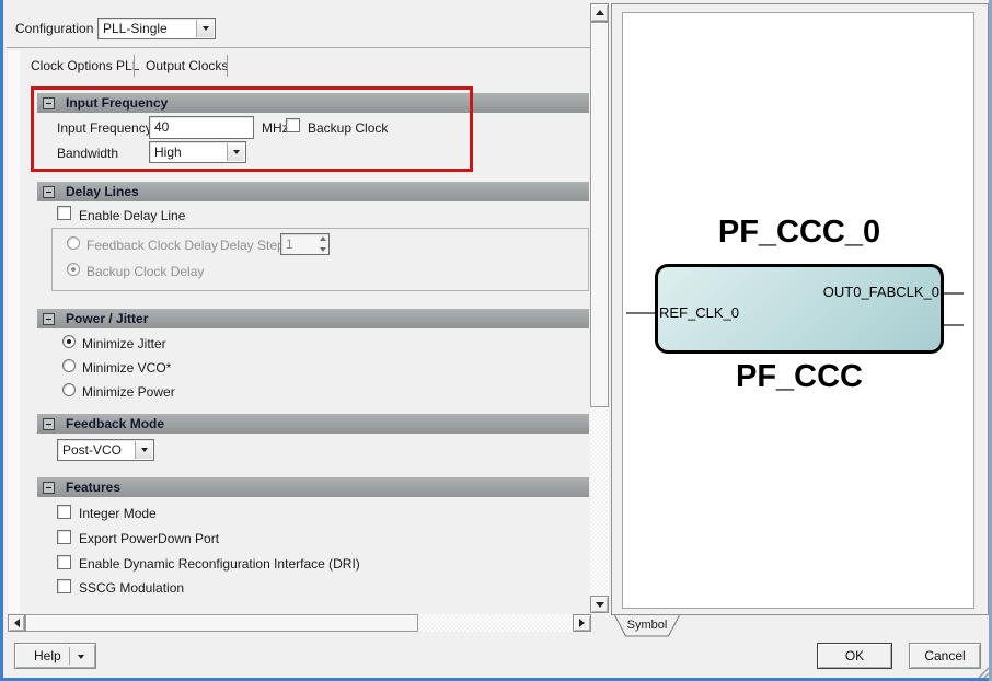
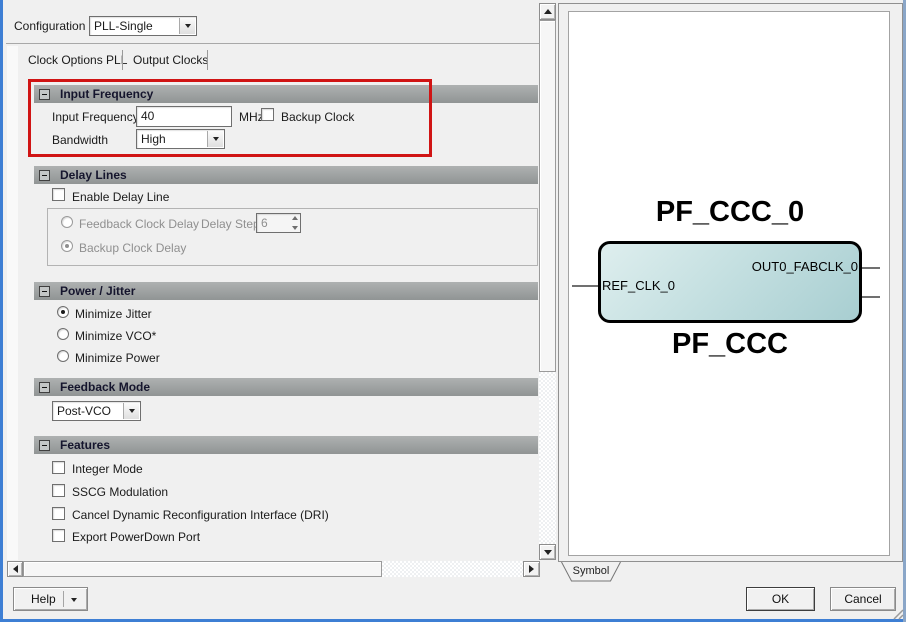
  Configuration
  PLL-Single
  Clock Options PLL
  Output Clocks
  Input Frequency
  Input Frequenc
  40
  Backup Clock
  Bandwidth
  High
  Delay Lines
  Enable Delay Line
  Feedback Clock Delay
  Delay Ste
- 1
+ 6
  Backup Clock Delay
  Power / Jitter
  Minimize Jitter
  Minimize VCO*
  Minimize Power
  Feedback Mode
  Post-VCO
  Features
  Integer Mode
- Export PowerDown Port
+ SSCG Modulation
- Enable Dynamic Reconfiguration Interface (DRI)
+ Cancel Dynamic Reconfiguration Interface (DRI)
- SSCG Modulation
+ Export PowerDown Port
  PF_CCC_0
  REF_CLK_0
  OUT0_FABCLK_0
  PF_CCC
  Symbol
  Help
  OK
  Cancel
